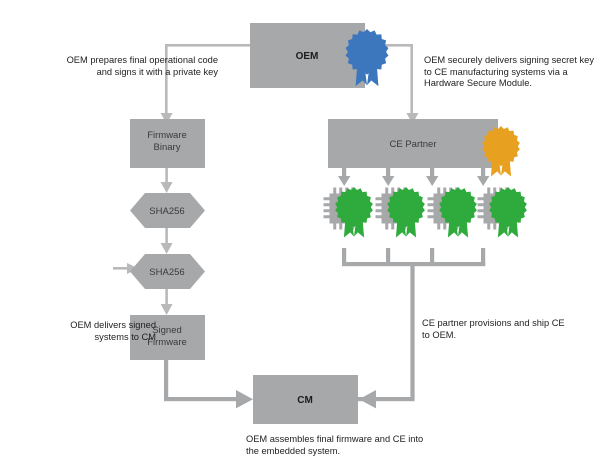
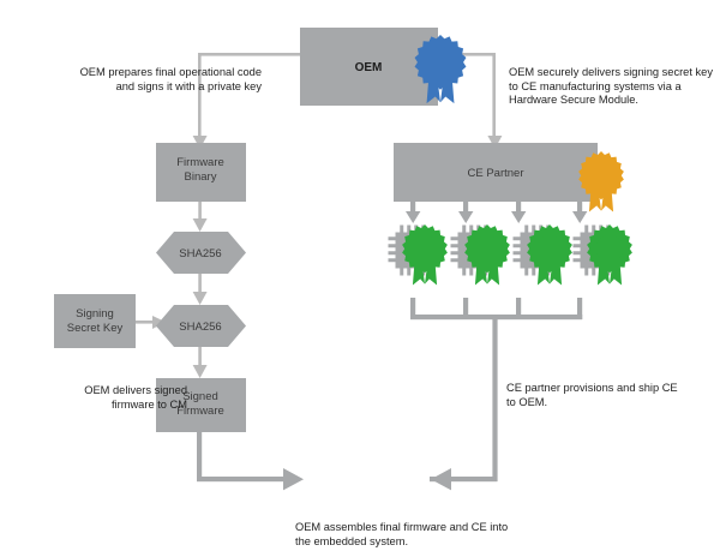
  OEM
  Firmware
  Binary
  SHA256
  SHA256
+ Signing
+ Secret Key
  Signed
  Firmware
  CE Partner
- CM
  OEM prepares final operational code and signs it with a private key
  OEM securely delivers signing secret key to CE manufacturing systems via a Hardware Secure Module.
- OEM delivers signed systems to CM
+ OEM delivers signed firmware to CM
  CE partner provisions and ship CE to OEM.
  OEM assembles final firmware and CE into the embedded system.
